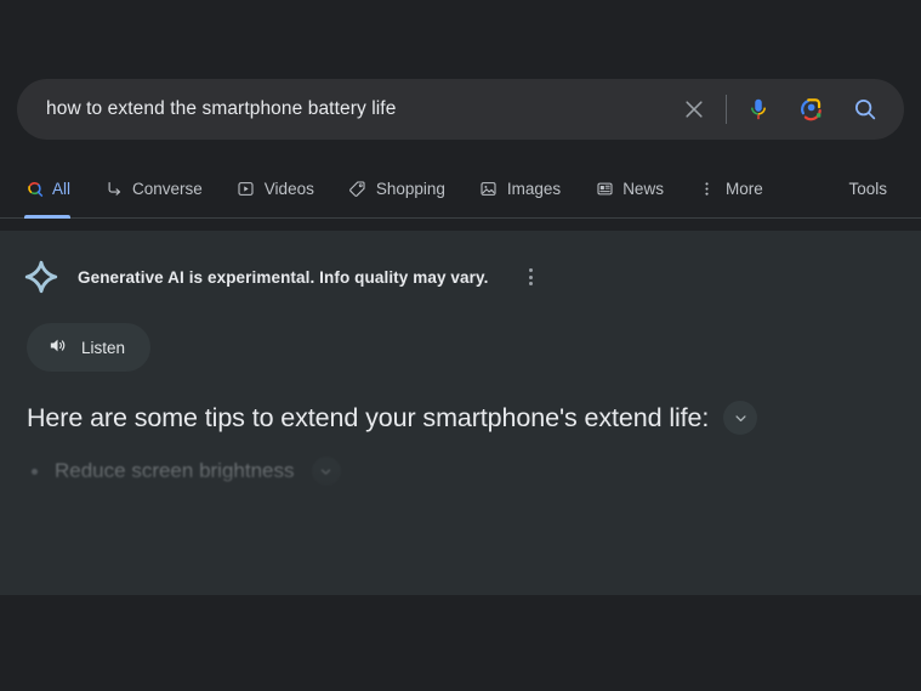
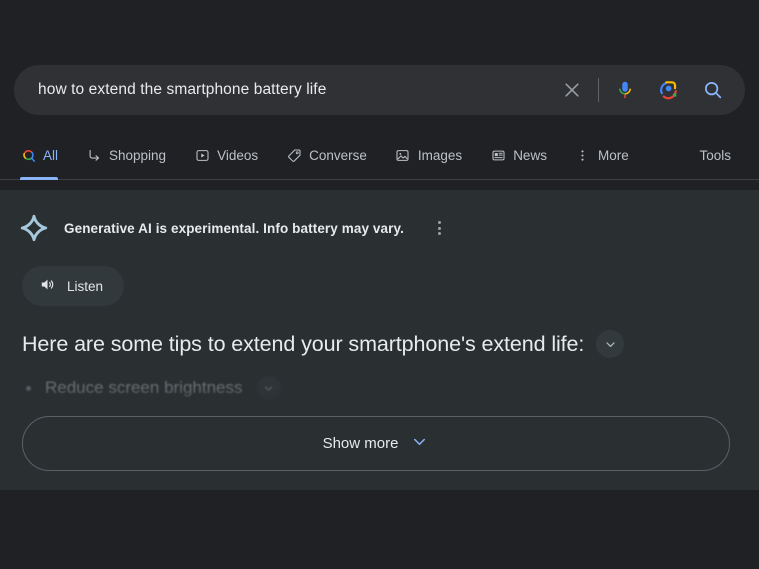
  how to extend the smartphone battery life
  All
- Converse
+ Shopping
  Videos
- Shopping
+ Converse
  Images
  News
  More
  Tools
- Generative AI is experimental. Info quality may vary.
+ Generative AI is experimental. Info battery may vary.
  Listen
  Here are some tips to extend your smartphone's extend life:
+ Show more
